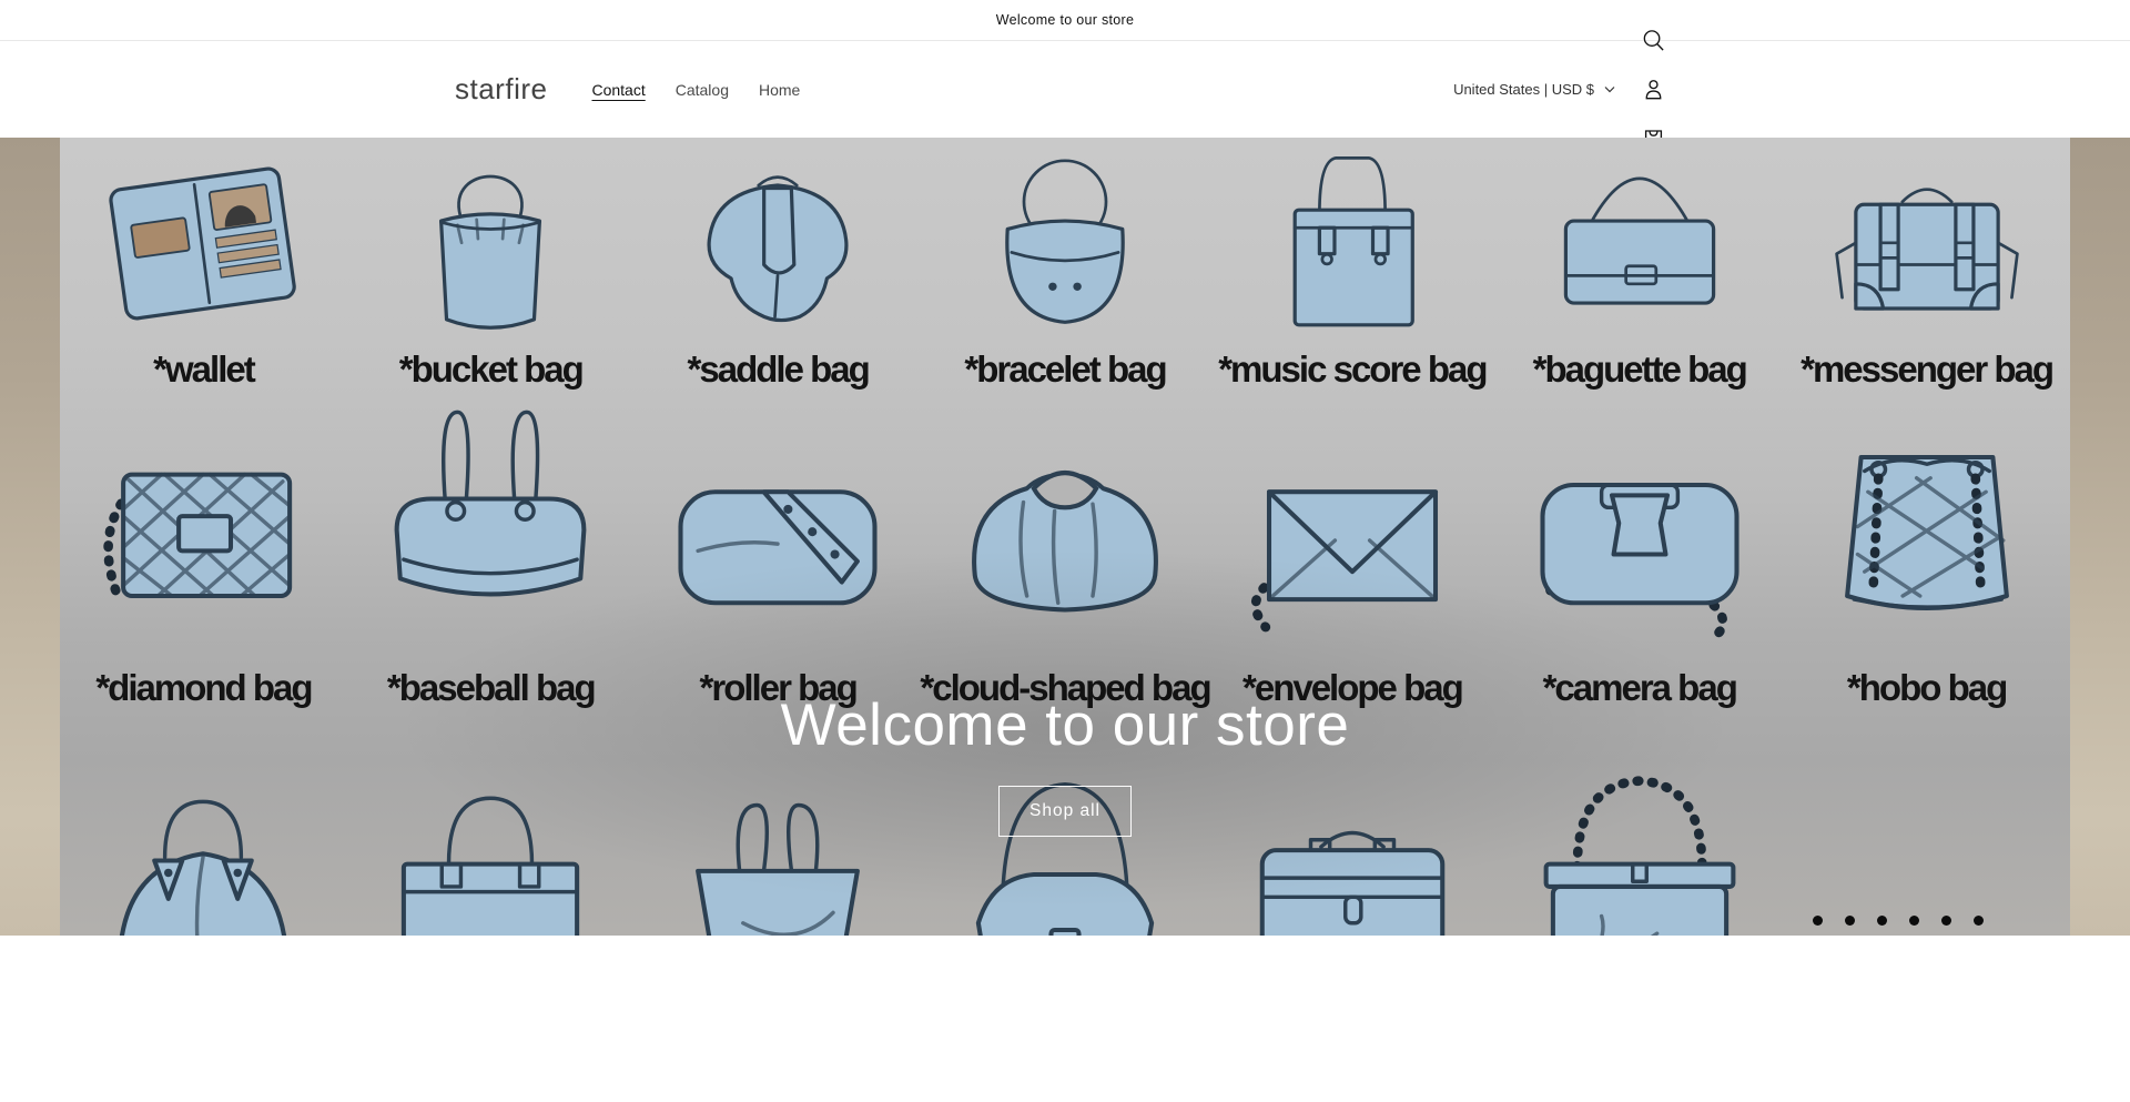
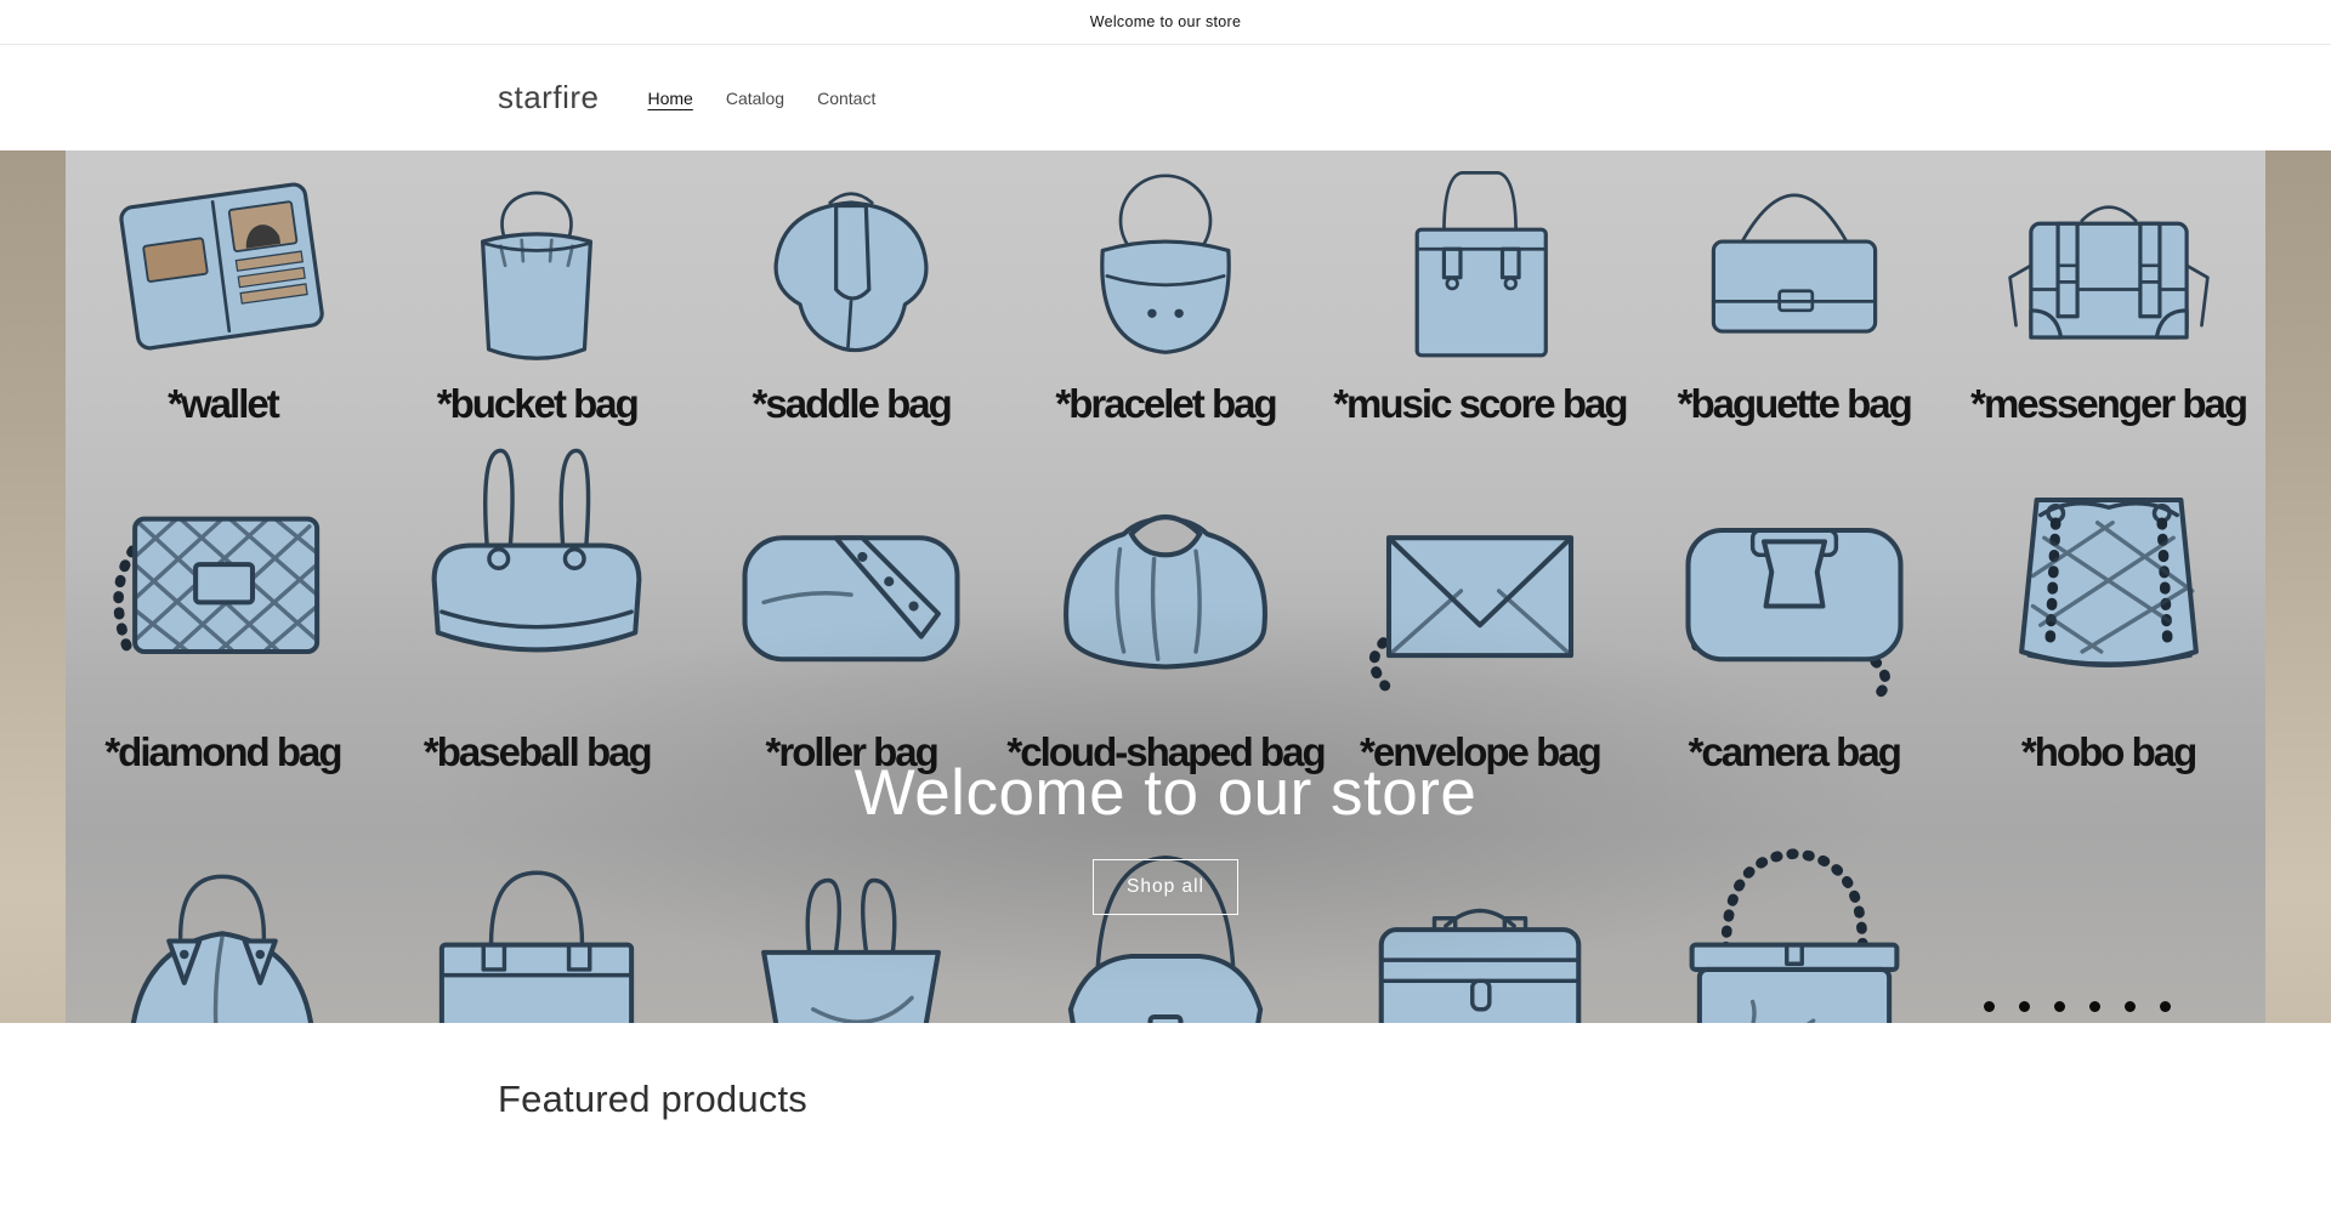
  Welcome to our store
  starfire
- Contact
+ Home
  Catalog
- Home
+ Contact
- United States | USD $
  Welcome to our store
  Shop all
+ Featured products
